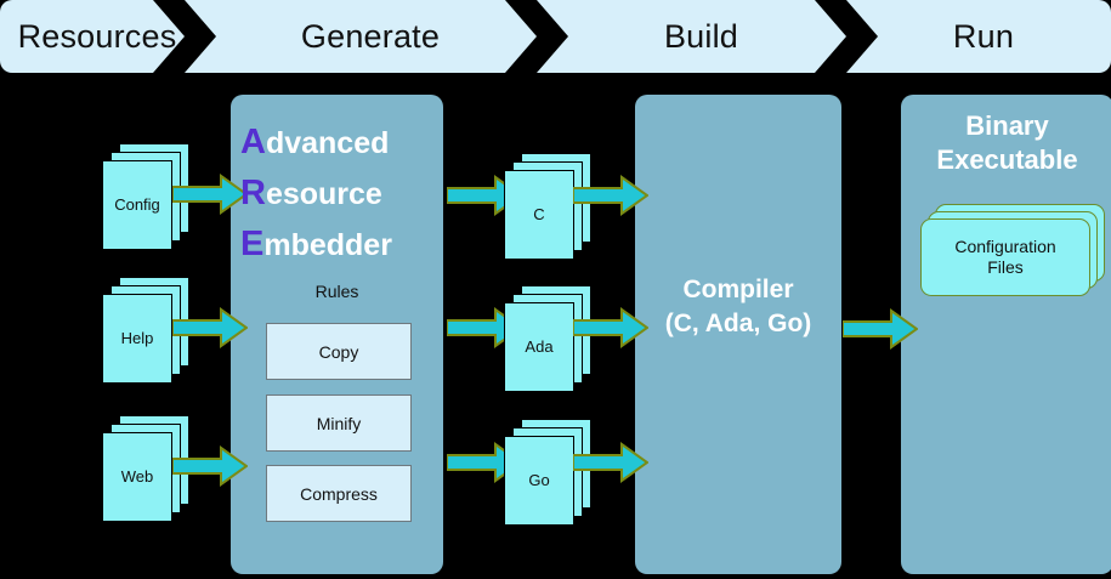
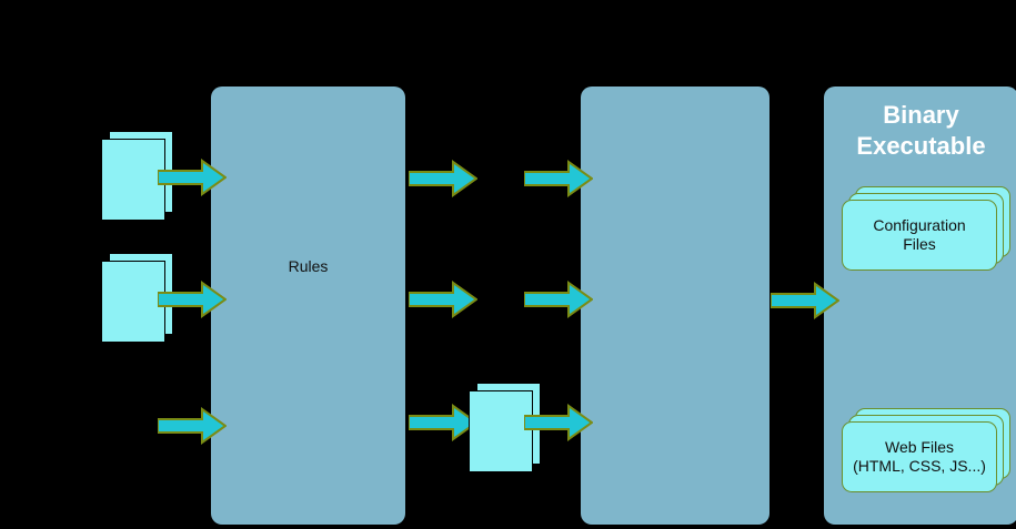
- Resources
- Generate
- Build
- Run
- Config
- Help
- Web
- Advanced
- Resource
- Embedder
  Rules
- Copy
- Minify
- Compress
- C
- Ada
- Go
- Compiler
- (C, Ada, Go)
  Binary
  Executable
  Configuration
  Files
+ Web Files
+ (HTML, CSS, JS...)
